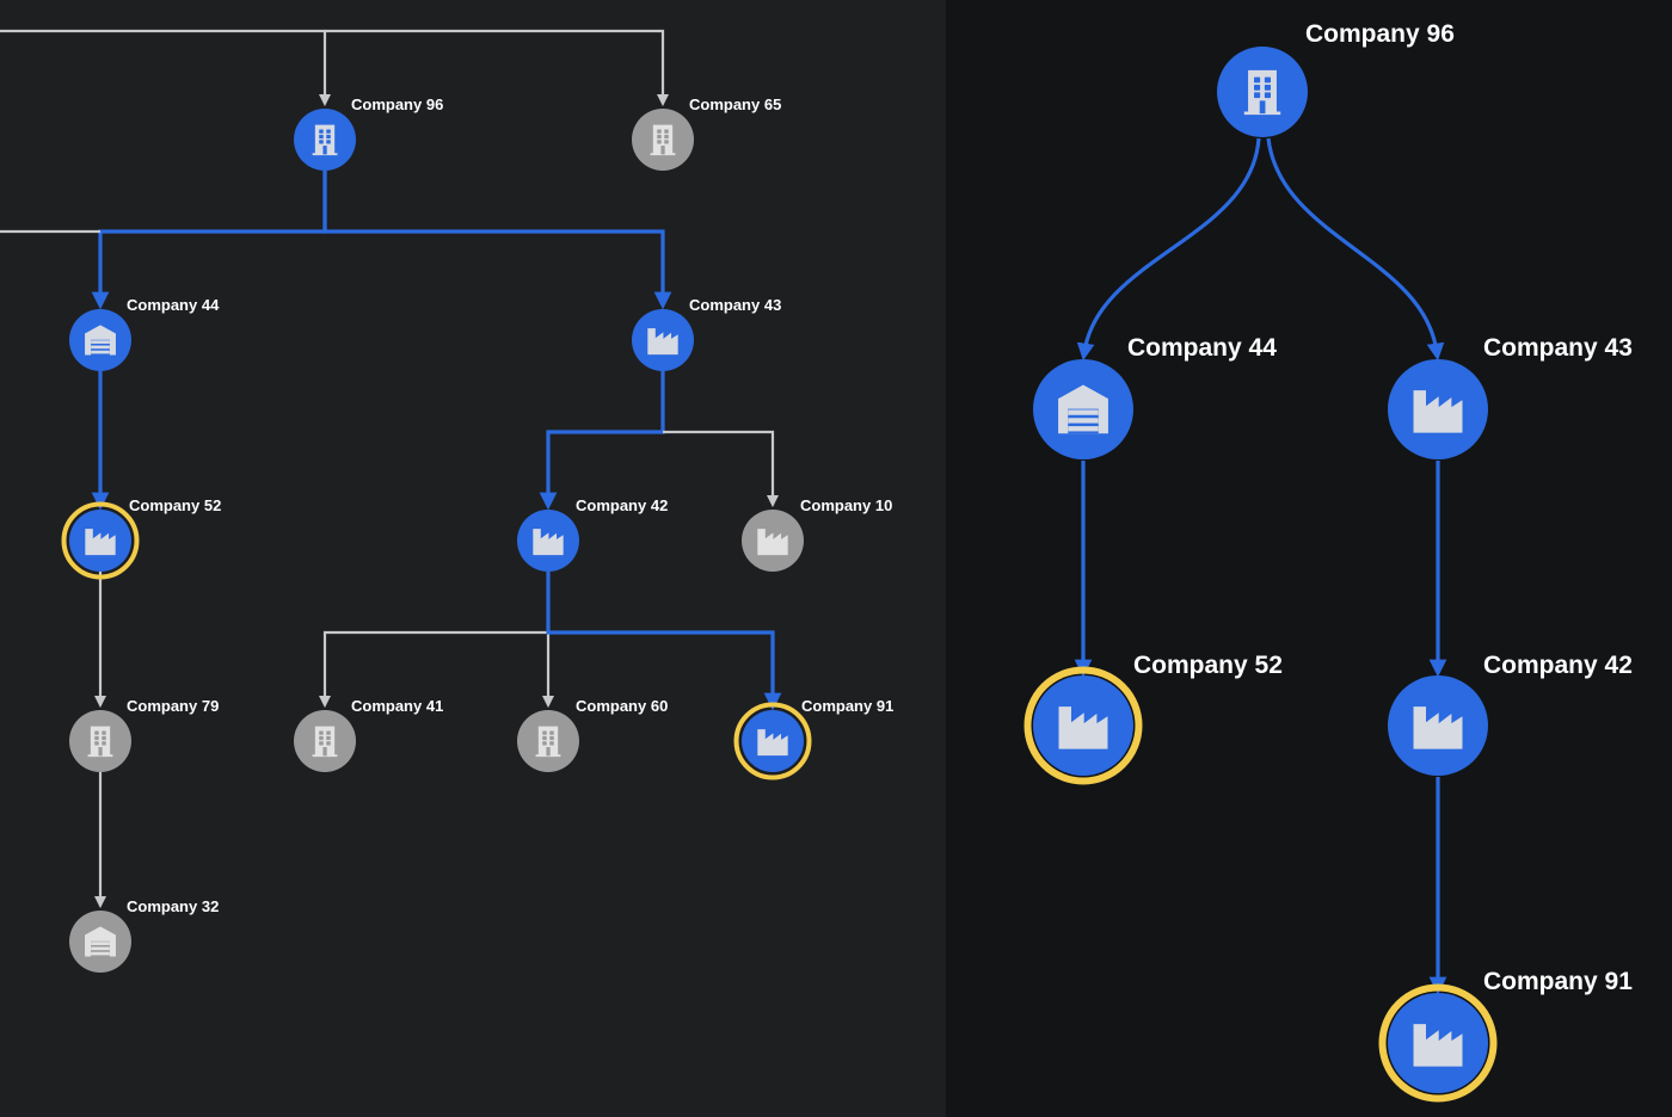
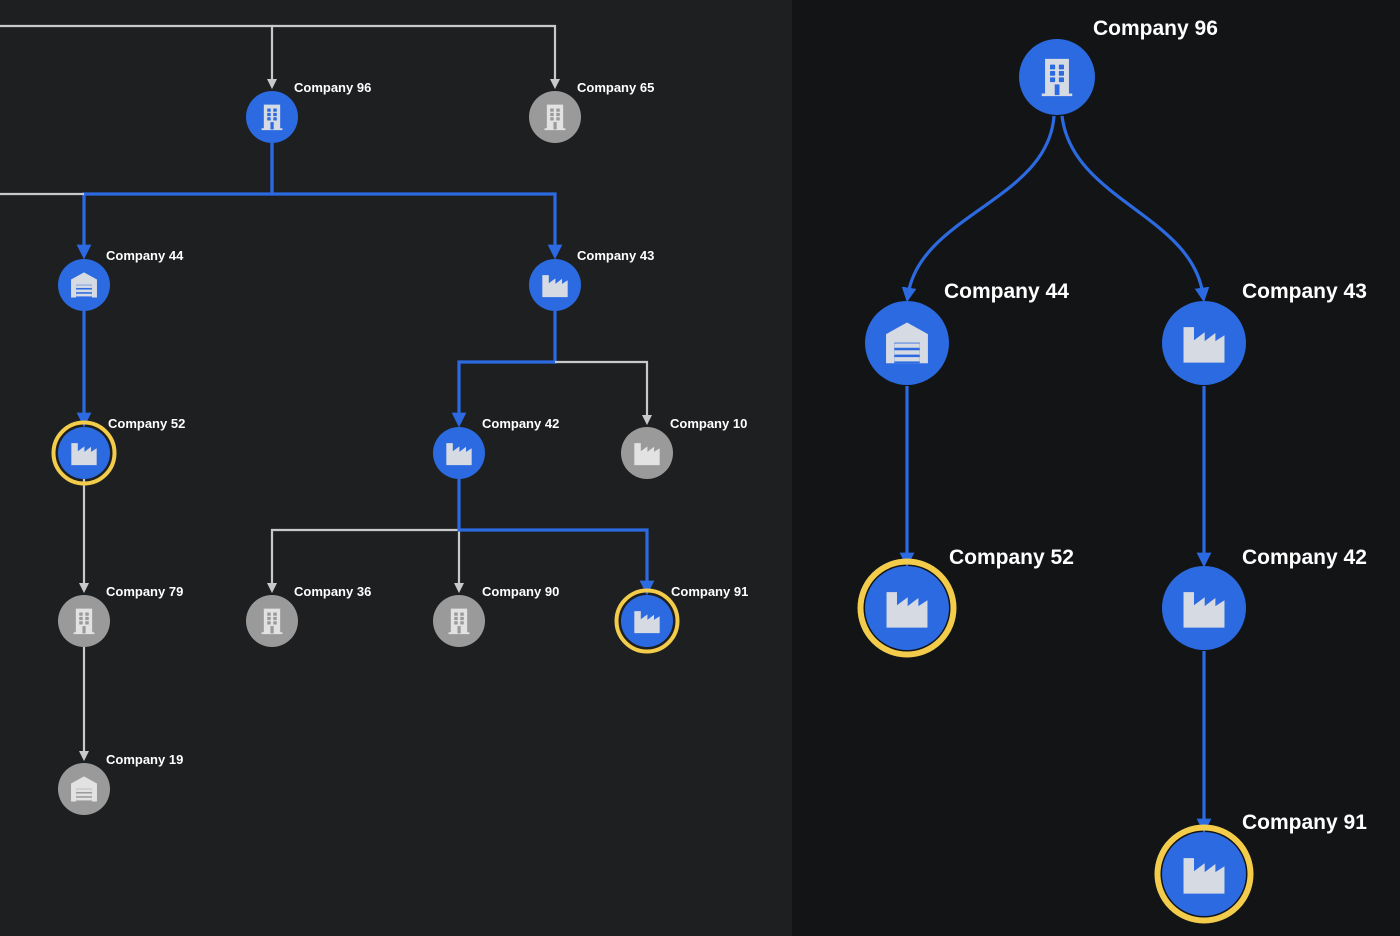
  Company 96
  Company 65
  Company 44
  Company 43
  Company 52
  Company 42
  Company 10
  Company 79
- Company 41
+ Company 36
- Company 60
+ Company 90
  Company 91
- Company 32
+ Company 19
  Company 96
  Company 44
  Company 43
  Company 52
  Company 42
  Company 91
